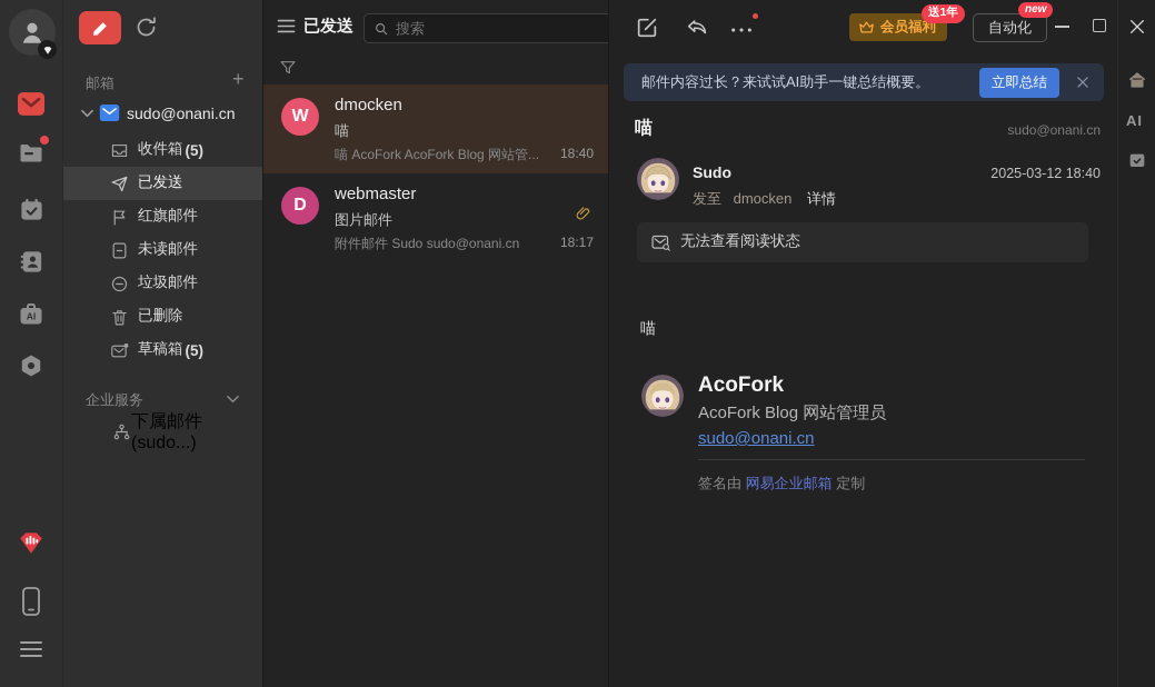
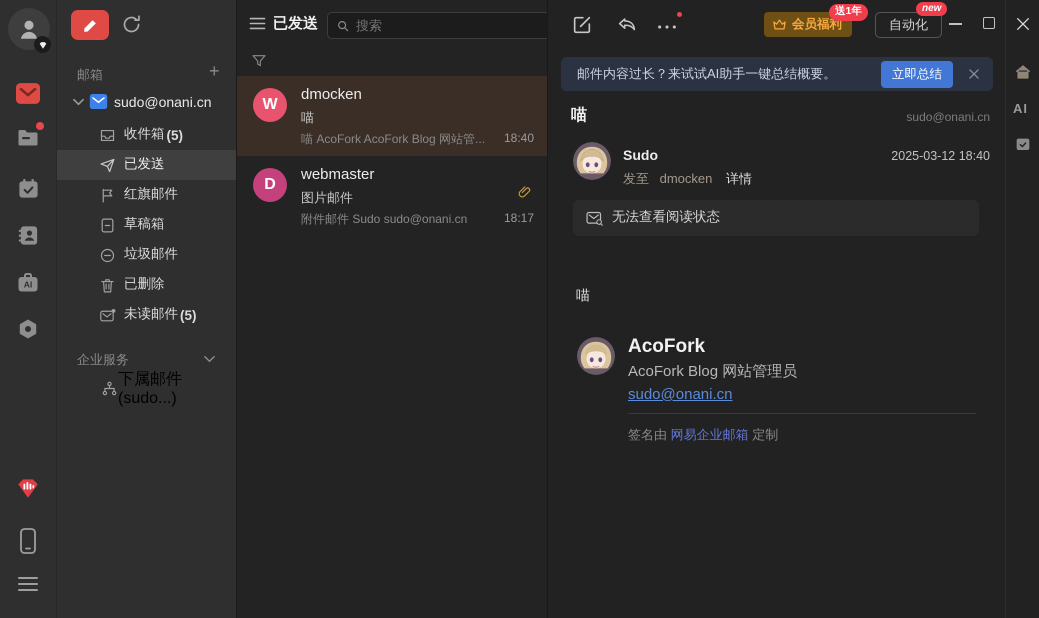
  AI
  邮箱
  +
  sudo@onani.cn
  收件箱
  (5)
  已发送
  红旗邮件
- 未读邮件
+ 草稿箱
  垃圾邮件
  已删除
- 草稿箱
+ 未读邮件
  (5)
  企业服务
  下属邮件(sudo...)
  已发送
  搜索
  W
  dmocken
  喵
  喵 AcoFork AcoFork Blog 网站管...
  18:40
  D
  webmaster
  图片邮件
  附件邮件 Sudo sudo@onani.cn
  18:17
  会员福利
  送1年
  自动化
  new
  邮件内容过长？来试试AI助手一键总结概要。
  立即总结
  喵
  sudo@onani.cn
  Sudo
  2025-03-12 18:40
  发至 dmocken 详情
  无法查看阅读状态
  喵
  AcoFork
  AcoFork Blog 网站管理员
  sudo@onani.cn
  签名由 网易企业邮箱 定制
  AI
